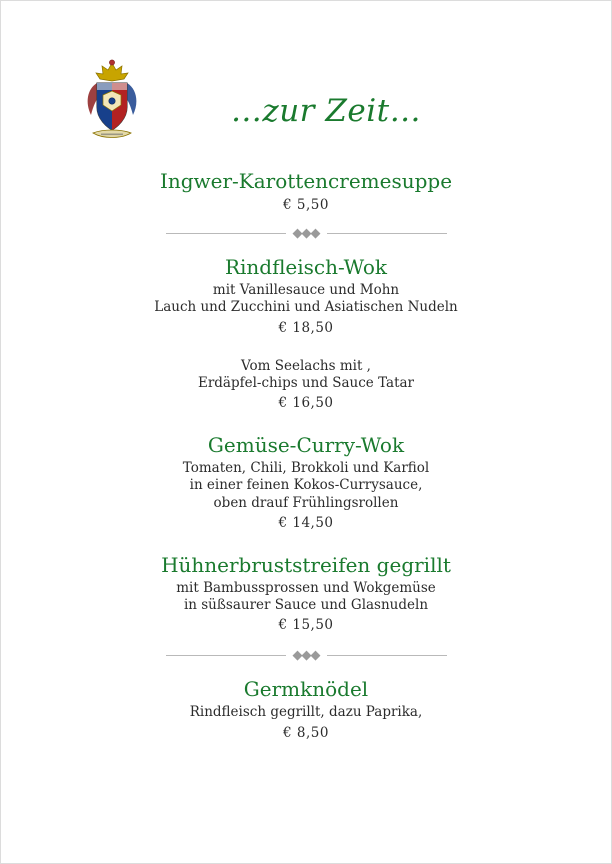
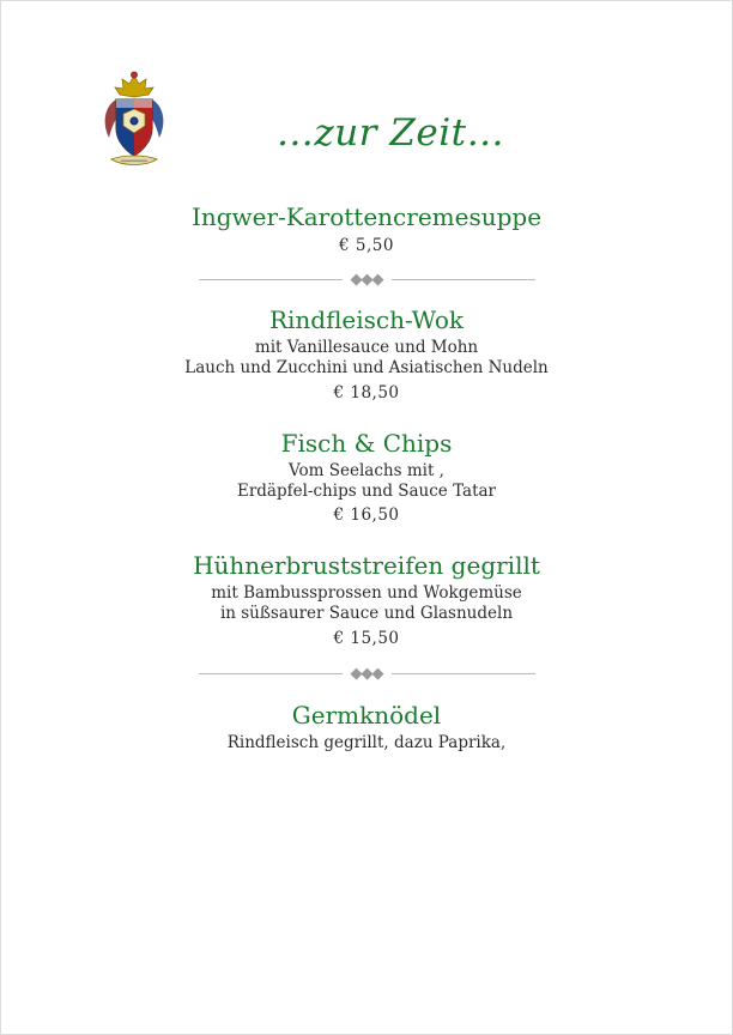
  …zur Zeit…
  Ingwer-Karottencremesuppe
  € 5,50
  ◆◆◆
  Rindfleisch-Wok
  mit Vanillesauce und Mohn
  Lauch und Zucchini und Asiatischen Nudeln
  € 18,50
+ Fisch & Chips
  Vom Seelachs mit ,
  Erdäpfel-chips und Sauce Tatar
  € 16,50
- Gemüse-Curry-Wok
- Tomaten, Chili, Brokkoli und Karfiol
- in einer feinen Kokos-Currysauce,
- oben drauf Frühlingsrollen
- € 14,50
  Hühnerbruststreifen gegrillt
  mit Bambussprossen und Wokgemüse
  in süßsaurer Sauce und Glasnudeln
  € 15,50
  ◆◆◆
  Germknödel
  Rindfleisch gegrillt, dazu Paprika,
- € 8,50
